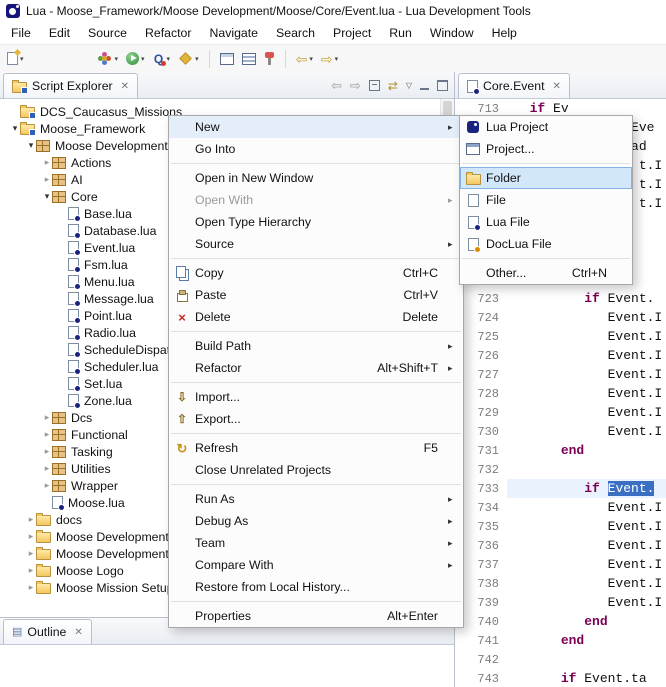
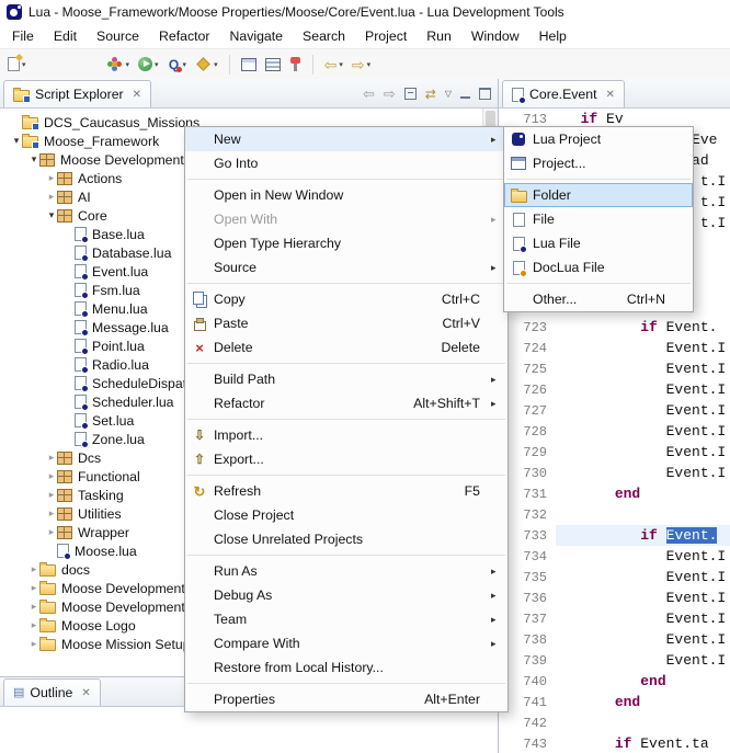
- Lua - Moose_Framework/Moose Development/Moose/Core/Event.lua - Lua Development Tools
+ Lua - Moose_Framework/Moose Properties/Moose/Core/Event.lua - Lua Development Tools
  File
  Edit
  Source
  Refactor
  Navigate
  Search
  Project
  Run
  Window
  Help
  Q
  ⇦
  ⇨
  Script Explorer
  ✕
  ⇦
  ⇨
  ⇄
  ▽
  DCS_Caucasus_Missions
  ▾
  Moose_Framework
  ▾
  Moose Development
  ▸
  Actions
  ▸
  AI
  ▾
  Core
  Base.lua
  Database.lua
  Event.lua
  Fsm.lua
  Menu.lua
  Message.lua
  Point.lua
  Radio.lua
  Scheduler.lua
  Set.lua
  Zone.lua
  ▸
  Dcs
  ▸
  Functional
  ▸
  Tasking
  ▸
  Utilities
  ▸
  Wrapper
  Moose.lua
  ▸
  docs
  ▸
  Moose Developmen
  ▸
  Moose Developmen
  ▸
  Moose Logo
  ▸
  Moose Mission Setu
  ▤
  Outline
  ✕
  Core.Event
  ✕
  713
  if Ev
  Eve
  ad
  t.I
  t.I
  t.I
  723
  if Event.
  724
  Event.I
  725
  Event.I
  726
  Event.I
  727
  Event.I
  728
  Event.I
  729
  Event.I
  730
  Event.I
  731
  end
  732
  733
  if Event.
  734
  Event.I
  735
  Event.I
  736
  Event.I
  737
  Event.I
  738
  Event.I
  739
  Event.I
  740
  end
  741
  end
  742
  743
  if Event.ta
  New
  ▸
  Go Into
  Open in New Window
  Open With
  ▸
  Open Type Hierarchy
  Source
  ▸
  Copy
  Ctrl+C
  Paste
  Ctrl+V
  ×
  Delete
  Delete
  Build Path
  ▸
  Refactor
  Alt+Shift+T
  ▸
  ⇩
  Import...
  ⇧
  Export...
  ↻
  Refresh
  F5
+ Close Project
  Close Unrelated Projects
  Run As
  ▸
  Debug As
  ▸
  Team
  ▸
  Compare With
  ▸
  Restore from Local History...
  Properties
  Alt+Enter
  Lua Project
  Project...
  Folder
  File
  Lua File
  DocLua File
  Other...
  Ctrl+N
